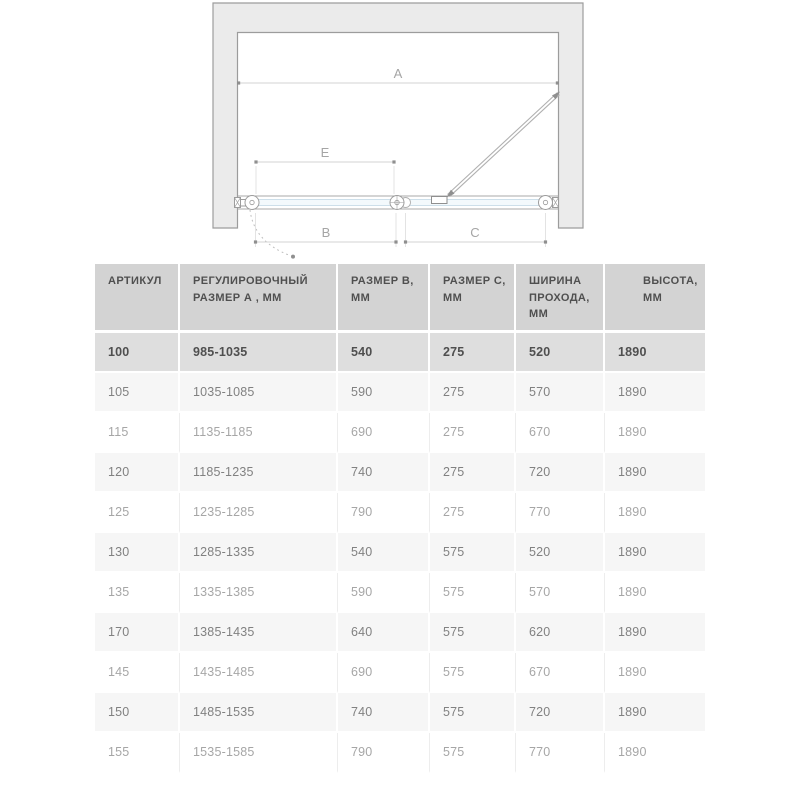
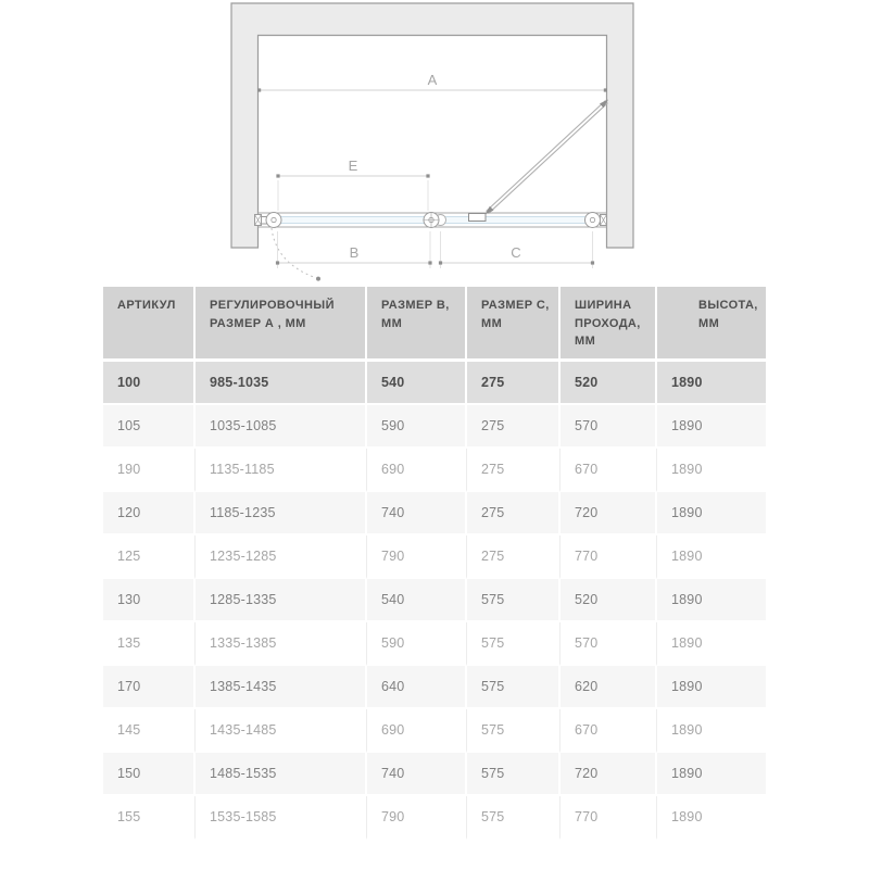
  A
  E
  B
  C
  АРТИКУЛ	РЕГУЛИРОВОЧНЫЙРАЗМЕР А , ММ	РАЗМЕР В,ММ	РАЗМЕР С,ММ	ШИРИНАПРОХОДА, ММ	ВЫСОТА,ММ
  100	985-1035	540	275	520	1890
  105	1035-1085	590	275	570	1890
- 115	1135-1185	690	275	670	1890
+ 190	1135-1185	690	275	670	1890
  120	1185-1235	740	275	720	1890
  125	1235-1285	790	275	770	1890
  130	1285-1335	540	575	520	1890
  135	1335-1385	590	575	570	1890
  170	1385-1435	640	575	620	1890
  145	1435-1485	690	575	670	1890
  150	1485-1535	740	575	720	1890
  155	1535-1585	790	575	770	1890
